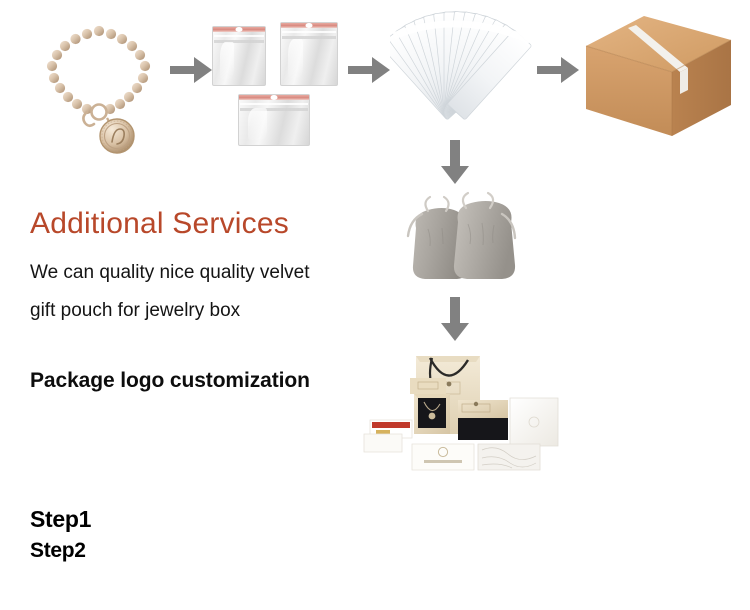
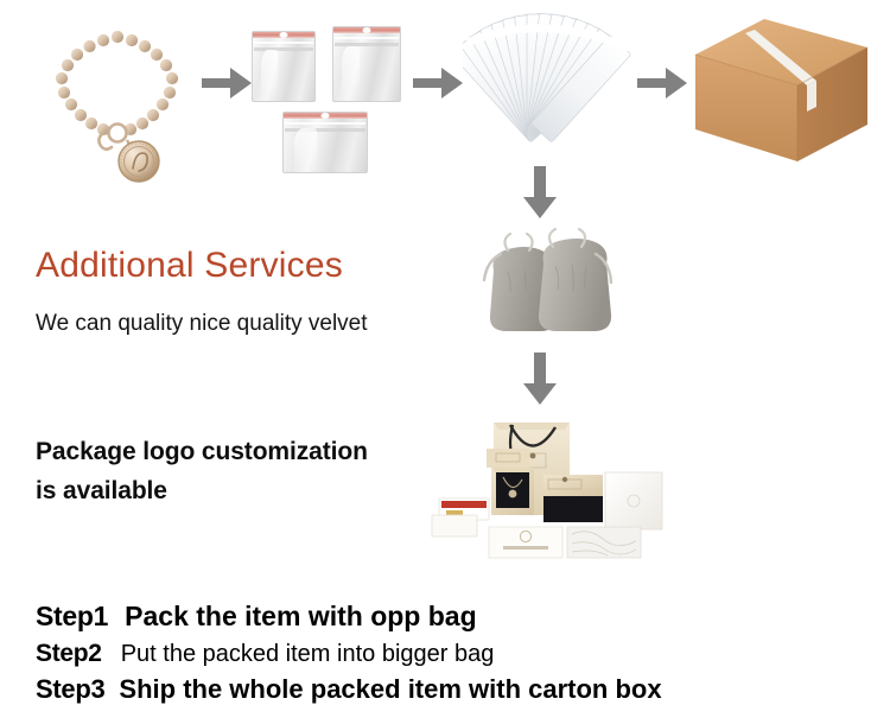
  Additional Services
  We can quality nice quality velvet
- gift pouch for jewelry box
  Package logo customization
+ is available
  Step1
+ Pack the item with opp bag
  Step2
+ Put the packed item into bigger bag
+ Step3
+ Ship the whole packed item with carton box
